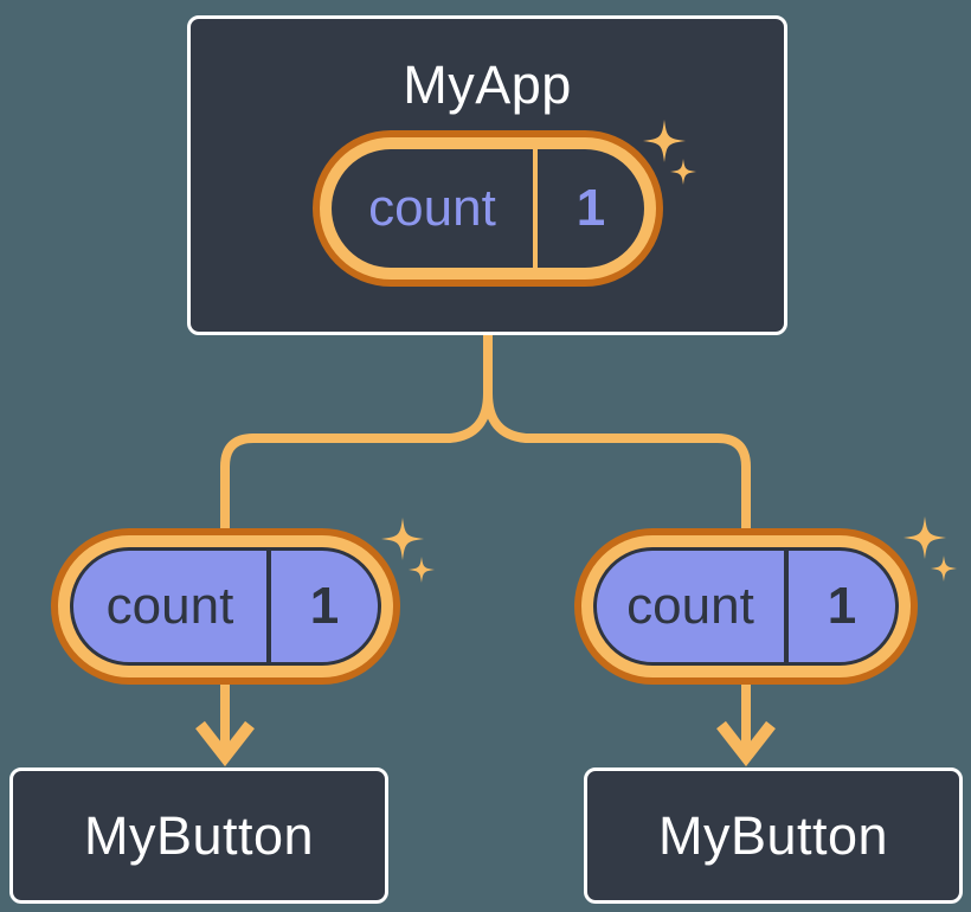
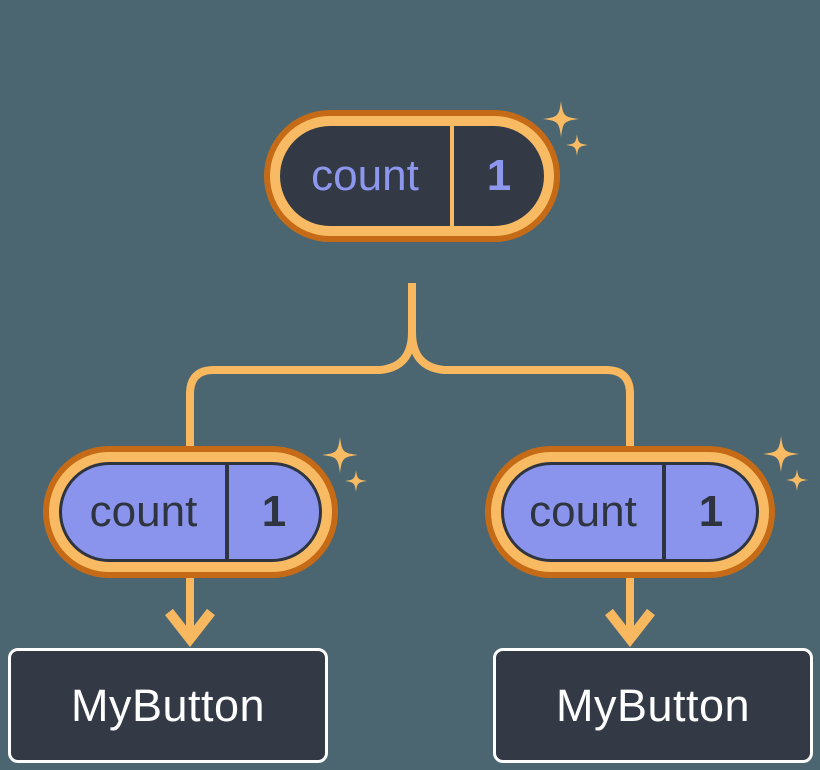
- MyApp
  count
  1
  count
  1
  count
  1
  MyButton
  MyButton
